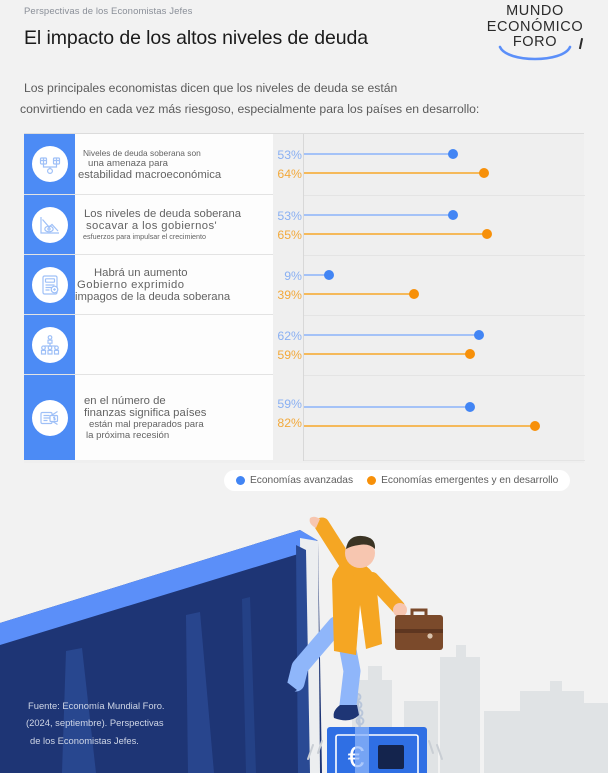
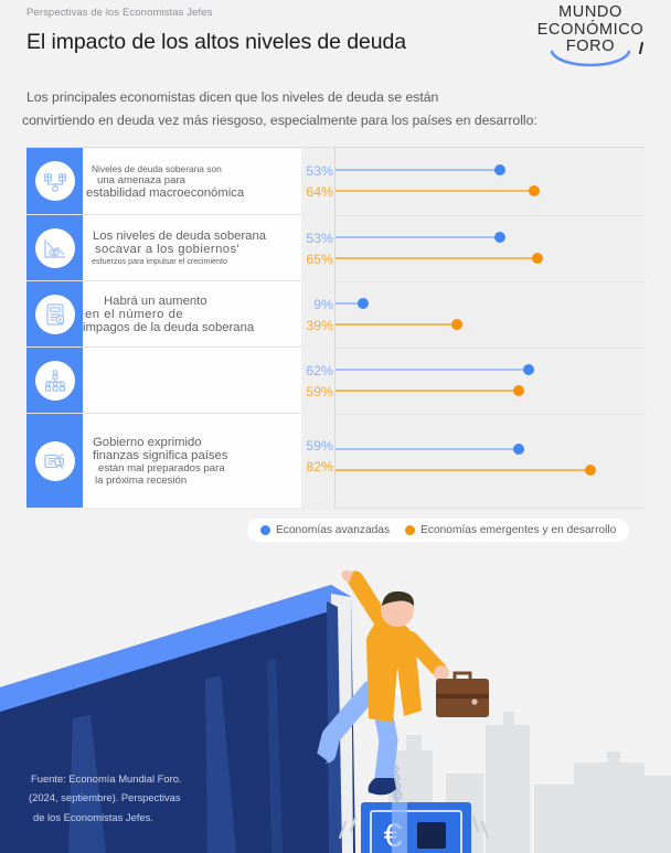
  Perspectivas de los Economistas Jefes
  El impacto de los altos niveles de deuda
  MUNDO
  ECONÓMICO
  FORO
  Los principales economistas dicen que los niveles de deuda se están
- convirtiendo en cada vez más riesgoso, especialmente para los países en desarrollo:
+ convirtiendo en deuda vez más riesgoso, especialmente para los países en desarrollo:
  Niveles de deuda soberana son
  una amenaza para
  estabilidad macroeconómica
  Los niveles de deuda soberana
  socavar a los gobiernos'
  esfuerzos para impulsar el crecimiento
  Habrá un aumento
- Gobierno exprimido
+ en el número de
  impagos de la deuda soberana
- en el número de
+ Gobierno exprimido
  finanzas significa países
  están mal preparados para
  la próxima recesión
  53%
  64%
  53%
  65%
  9%
  39%
  62%
  59%
  59%
  82%
  Economías avanzadas
  Economías emergentes y en desarrollo
  €
  Fuente: Economía Mundial Foro.
  (2024, septiembre). Perspectivas
  de los Economistas Jefes.
